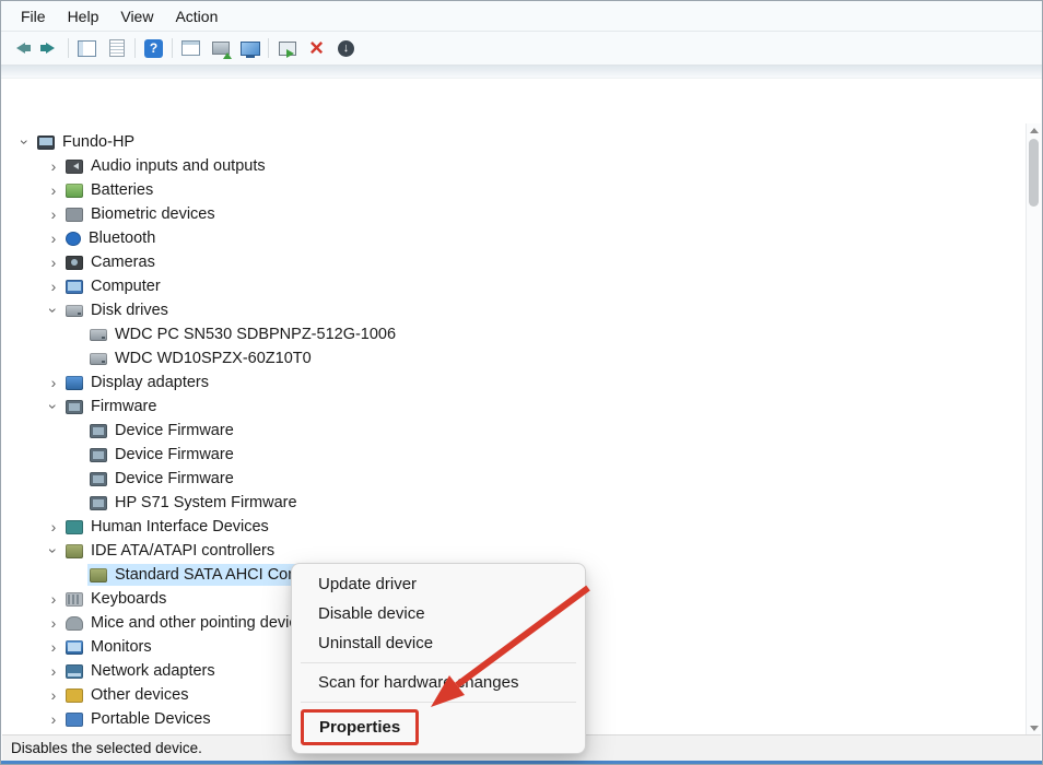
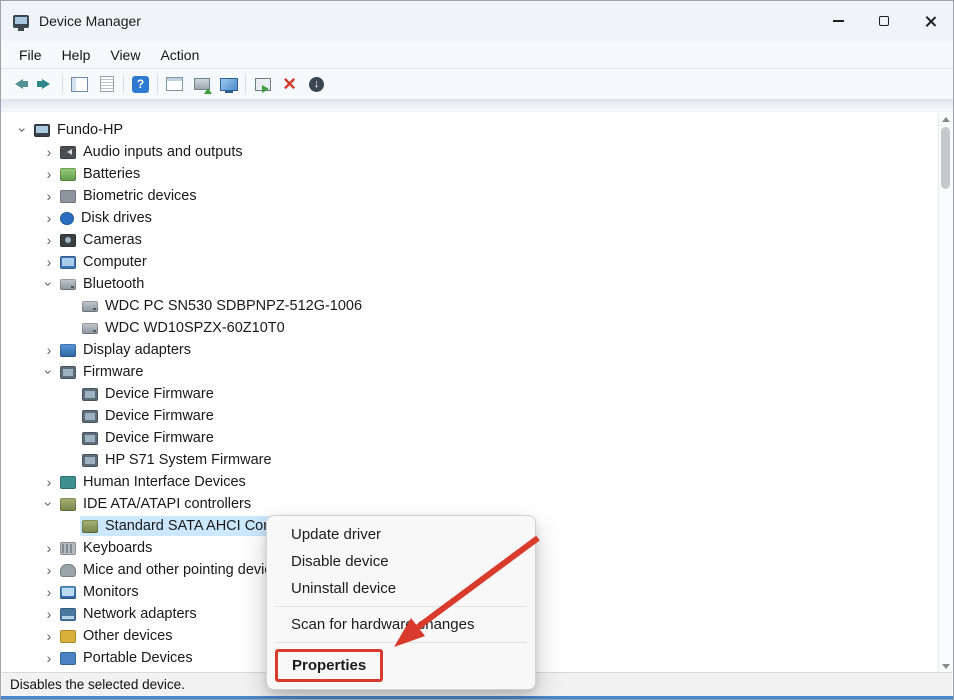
+ Device Manager
  File
  Help
  View
  Action
  Fundo-HP
  ›
  Audio inputs and outputs
  ›
  Batteries
  ›
  Biometric devices
  ›
- Bluetooth
+ Disk drives
  ›
  Cameras
  ›
  Computer
- Disk drives
+ Bluetooth
  WDC PC SN530 SDBPNPZ-512G-1006
  WDC WD10SPZX-60Z10T0
  ›
  Display adapters
  Firmware
  Device Firmware
  Device Firmware
  Device Firmware
  HP S71 System Firmware
  ›
  Human Interface Devices
  IDE ATA/ATAPI controllers
  ›
  Keyboards
  ›
  Mice and other pointing devi
  ›
  Monitors
  ›
  Network adapters
  ›
  Other devices
  ›
  Portable Devices
  Update driver
  Disable device
  Uninstall device
  Scan for hardwarhanges
  Properties
  Disables the selected device.
